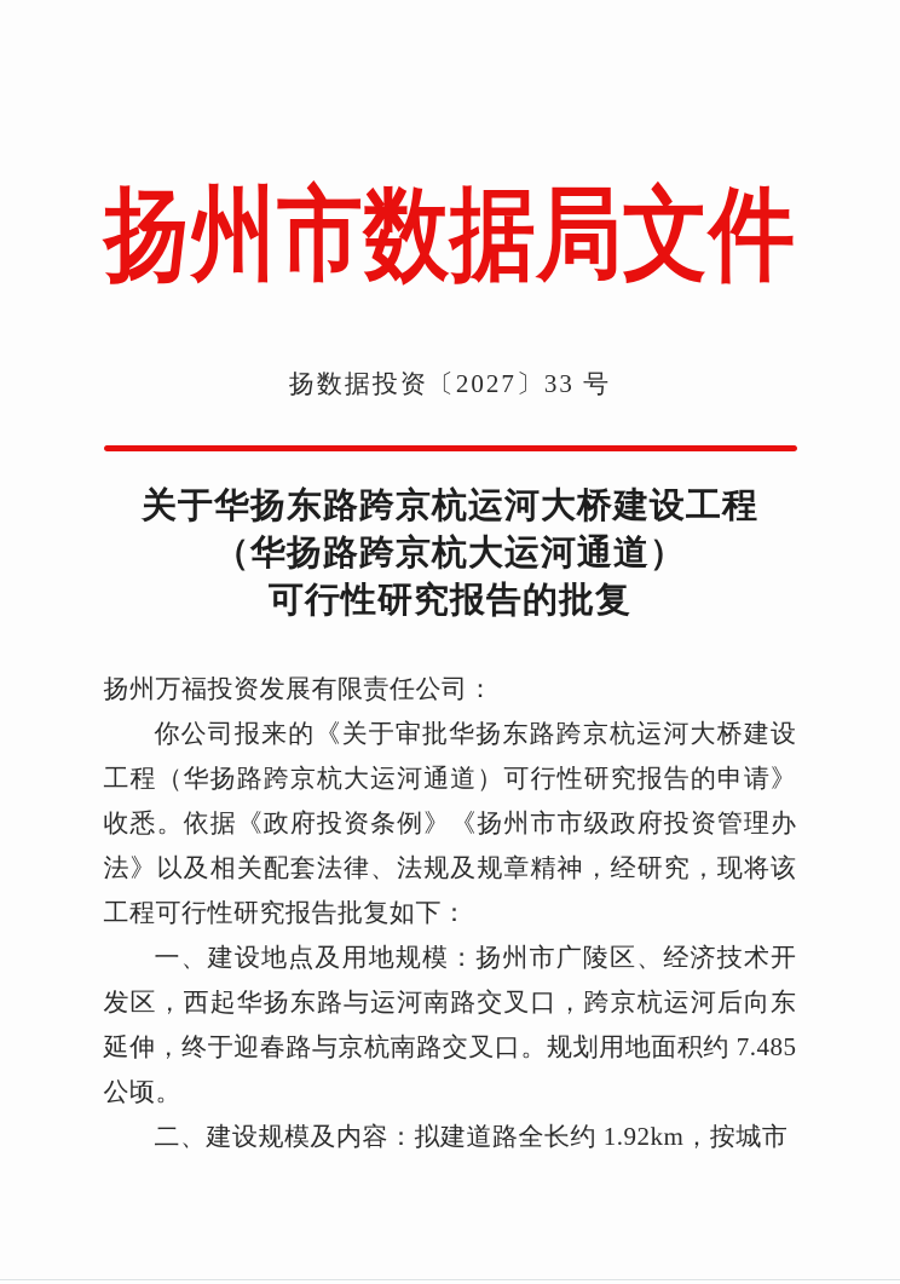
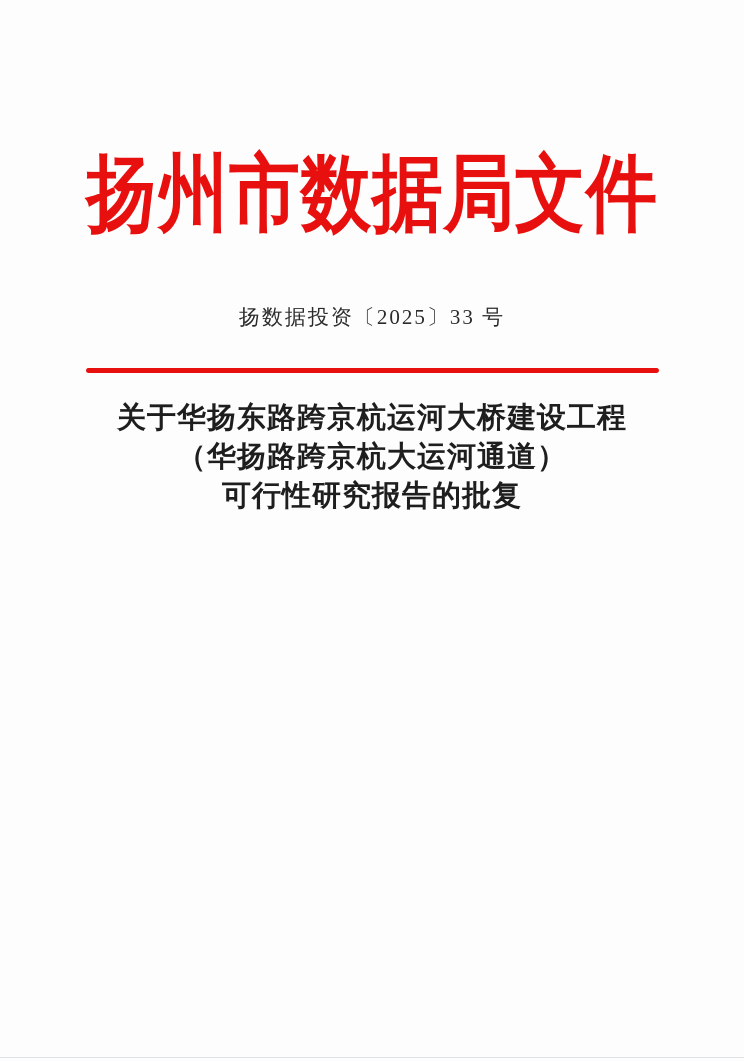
  扬州市数据局文件
- 扬数据投资〔2027〕33 号
+ 扬数据投资〔2025〕33 号
  关于华扬东路跨京杭运河大桥建设工程
  （华扬路跨京杭大运河通道）
  可行性研究报告的批复
- 扬州万福投资发展有限责任公司：
- 你公司报来的《关于审批华扬东路跨京杭运河大桥建设工程（华扬路跨京杭大运河通道）可行性研究报告的申请》收悉。依据《政府投资条例》《扬州市市级政府投资管理办法》以及相关配套法律、法规及规章精神，经研究，现将该工程可行性研究报告批复如下：
- 一、建设地点及用地规模：扬州市广陵区、经济技术开发区，西起华扬东路与运河南路交叉口，跨京杭运河后向东延伸，终于迎春路与京杭南路交叉口。规划用地面积约 7.485 公顷。
- 二、建设规模及内容：拟建道路全长约 1.92km，按城市
